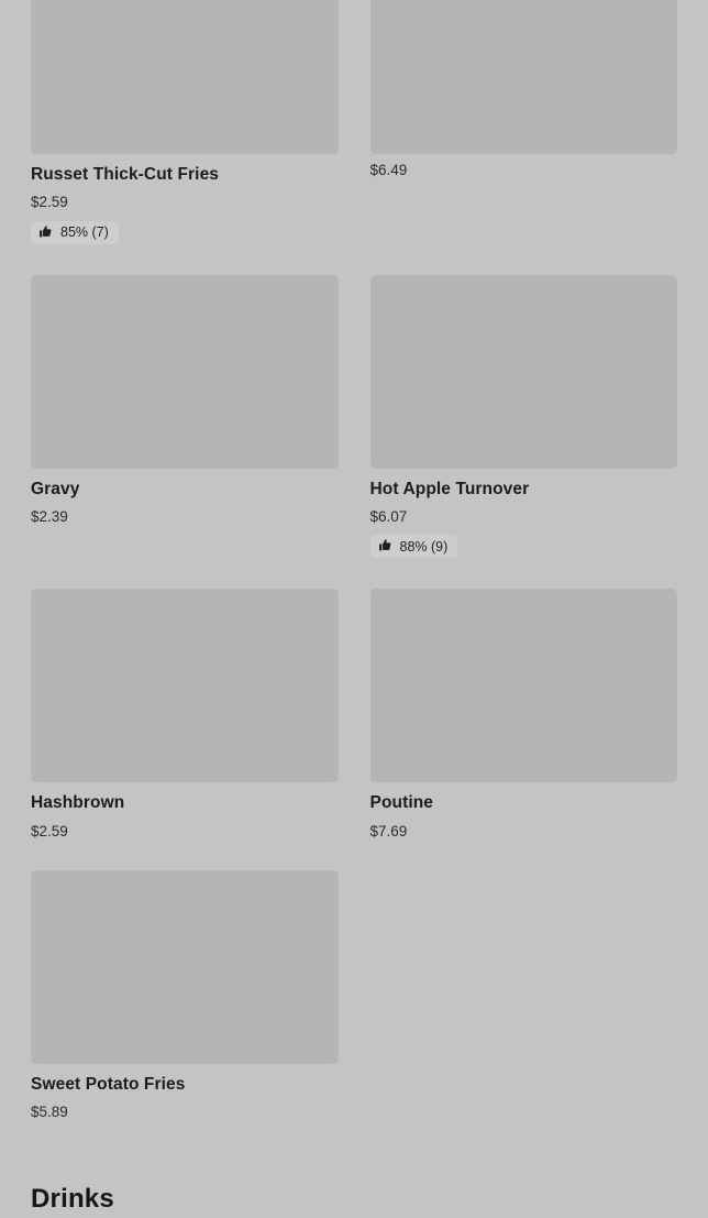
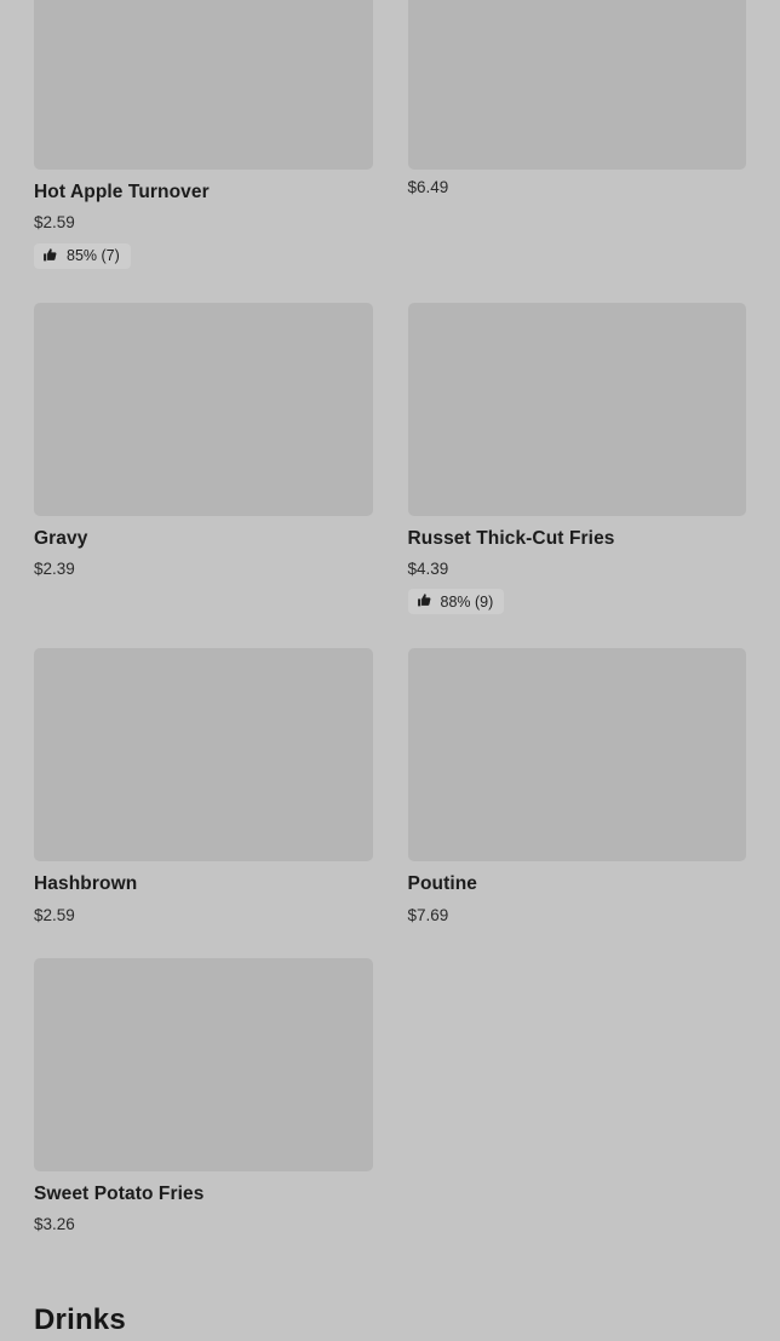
- Russet Thick-Cut Fries
+ Hot Apple Turnover
  $2.59
  85% (7)
  $6.49
  Gravy
  $2.39
- Hot Apple Turnover
+ Russet Thick-Cut Fries
- $6.07
+ $4.39
  88% (9)
  Hashbrown
  $2.59
  Poutine
  $7.69
  Sweet Potato Fries
- $5.89
+ $3.26
  Drinks
